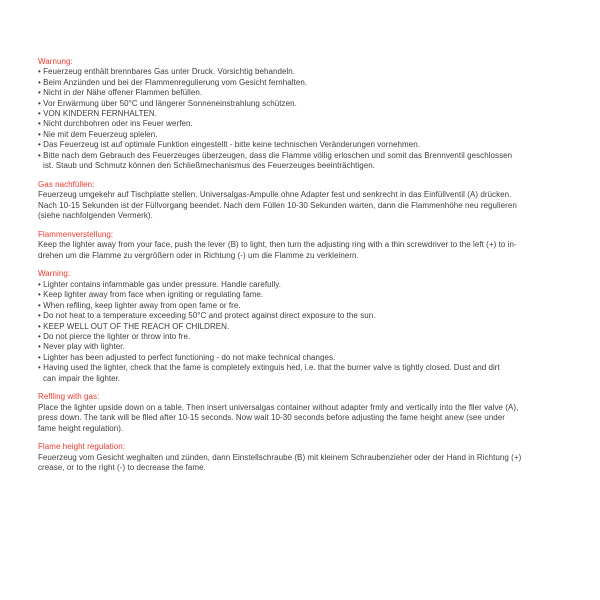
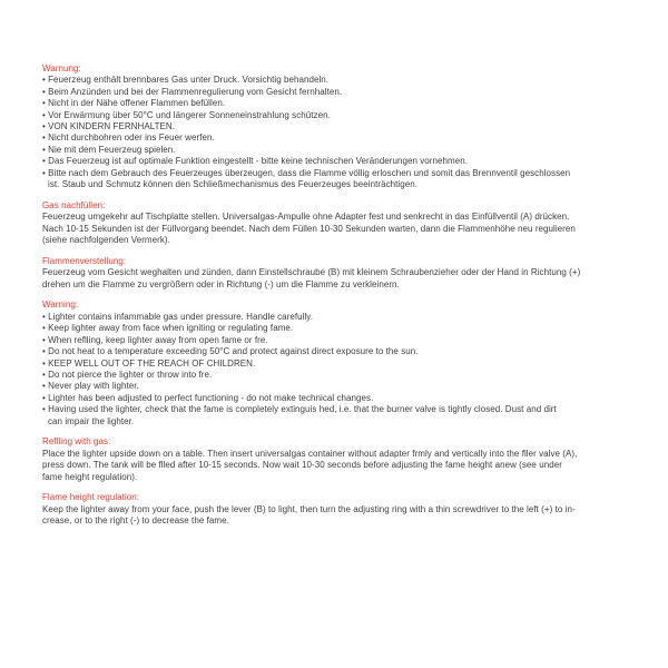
  Warnung:
  • Feuerzeug enthält brennbares Gas unter Druck. Vorsichtig behandeln.
  • Beim Anzünden und bei der Flammenregulierung vom Gesicht fernhalten.
  • Nicht in der Nähe offener Flammen befüllen.
  • Vor Erwärmung über 50°C und längerer Sonneneinstrahlung schützen.
  • VON KINDERN FERNHALTEN.
  • Nicht durchbohren oder ins Feuer werfen.
  • Nie mit dem Feuerzeug spielen.
  • Das Feuerzeug ist auf optimale Funktion eingestellt - bitte keine technischen Veränderungen vornehmen.
  • Bitte nach dem Gebrauch des Feuerzeuges überzeugen, dass die Flamme völlig erloschen und somit das Brennventil geschlossen
  ist. Staub und Schmutz können den Schließmechanismus des Feuerzeuges beeinträchtigen.
  Gas nachfüllen:
  Feuerzeug umgekehr auf Tischplatte stellen. Universalgas-Ampulle ohne Adapter fest und senkrecht in das Einfüllventil (A) drücken.
  Nach 10-15 Sekunden ist der Füllvorgang beendet. Nach dem Füllen 10-30 Sekunden warten, dann die Flammenhöhe neu regulieren
  (siehe nachfolgenden Vermerk).
  Flammenverstellung:
- Keep the lighter away from your face, push the lever (B) to light, then turn the adjusting ring with a thin screwdriver to the left (+) to in-
+ Feuerzeug vom Gesicht weghalten und zünden, dann Einstellschraube (B) mit kleinem Schraubenzieher oder der Hand in Richtung (+)
  drehen um die Flamme zu vergrößern oder in Richtung (-) um die Flamme zu verkleinern.
  Warning:
  • Lighter contains infammable gas under pressure. Handle carefully.
  • Keep lighter away from face when igniting or regulating fame.
  • When reflling, keep lighter away from open fame or fre.
  • Do not heat to a temperature exceeding 50°C and protect against direct exposure to the sun.
  • KEEP WELL OUT OF THE REACH OF CHILDREN.
  • Do not pierce the lighter or throw into fre.
  • Never play with lighter.
  • Lighter has been adjusted to perfect functioning - do not make technical changes.
  • Having used the lighter, check that the fame is completely extinguis hed, i.e. that the burner valve is tightly closed. Dust and dirt
  can impair the lighter.
  Reflling with gas:
  Place the lighter upside down on a table. Then insert universalgas container without adapter frmly and vertically into the fller valve (A),
  press down. The tank will be flled after 10-15 seconds. Now wait 10-30 seconds before adjusting the fame height anew (see under
  fame height regulation).
  Flame height regulation:
- Feuerzeug vom Gesicht weghalten und zünden, dann Einstellschraube (B) mit kleinem Schraubenzieher oder der Hand in Richtung (+)
+ Keep the lighter away from your face, push the lever (B) to light, then turn the adjusting ring with a thin screwdriver to the left (+) to in-
  crease, or to the right (-) to decrease the fame.
